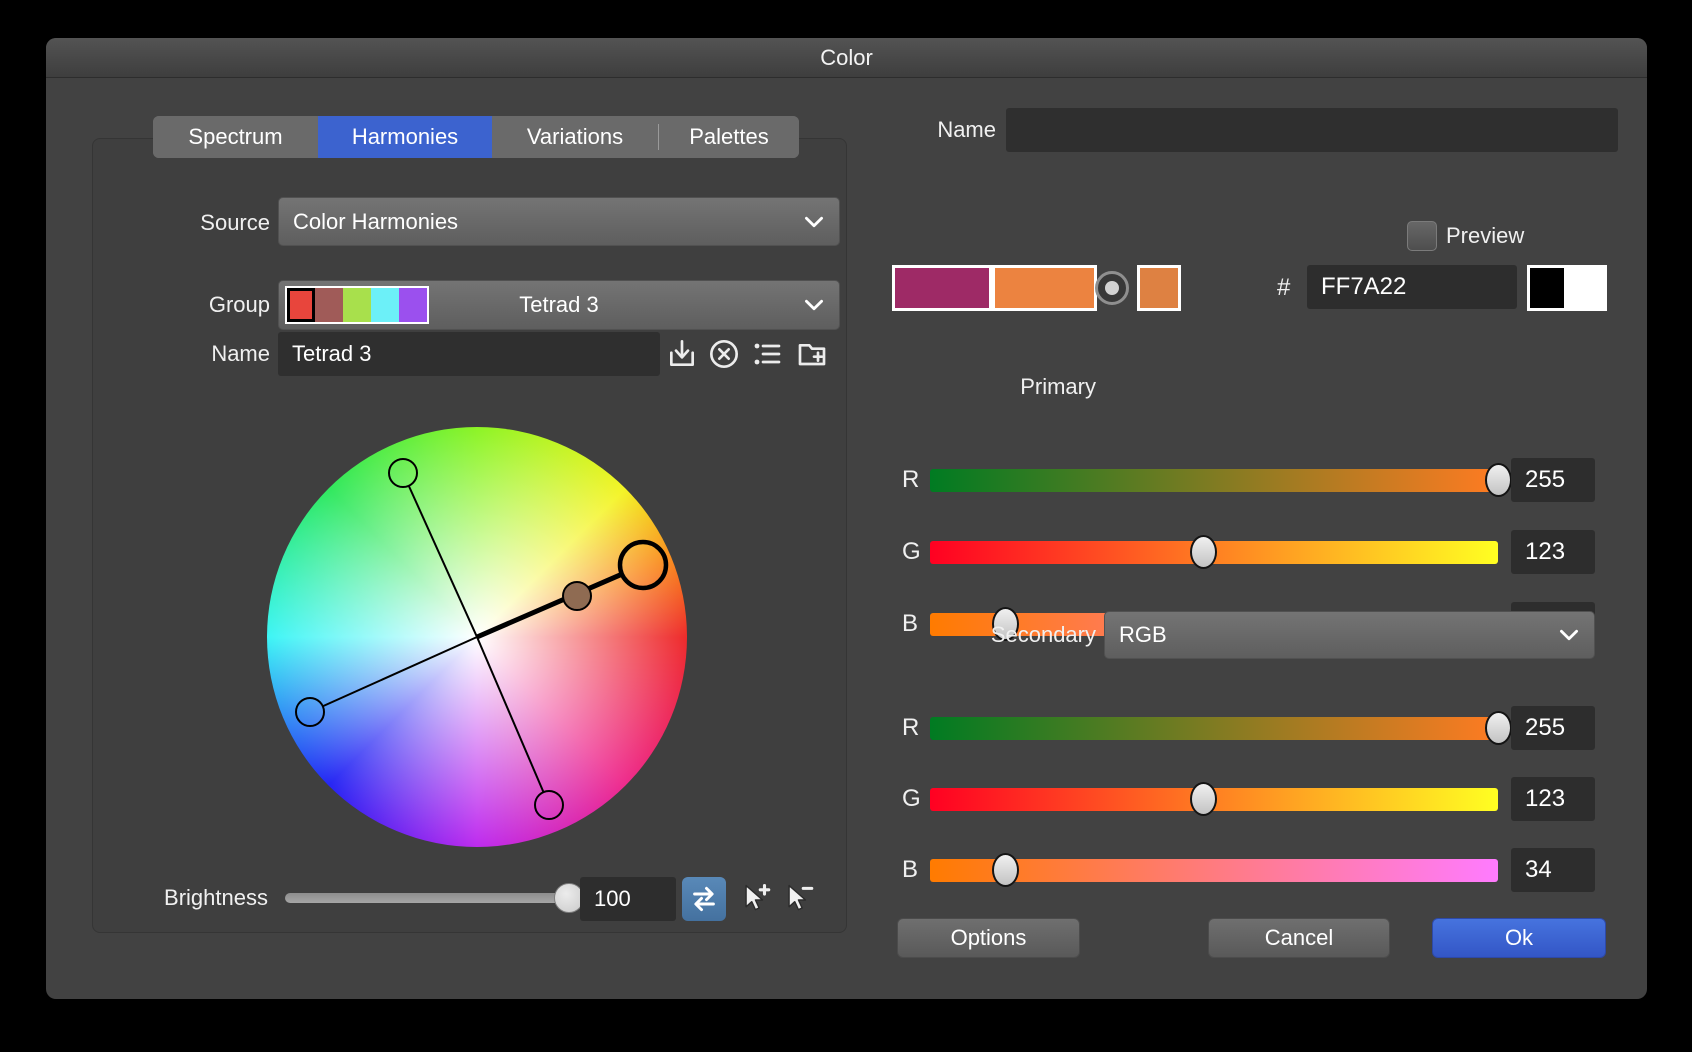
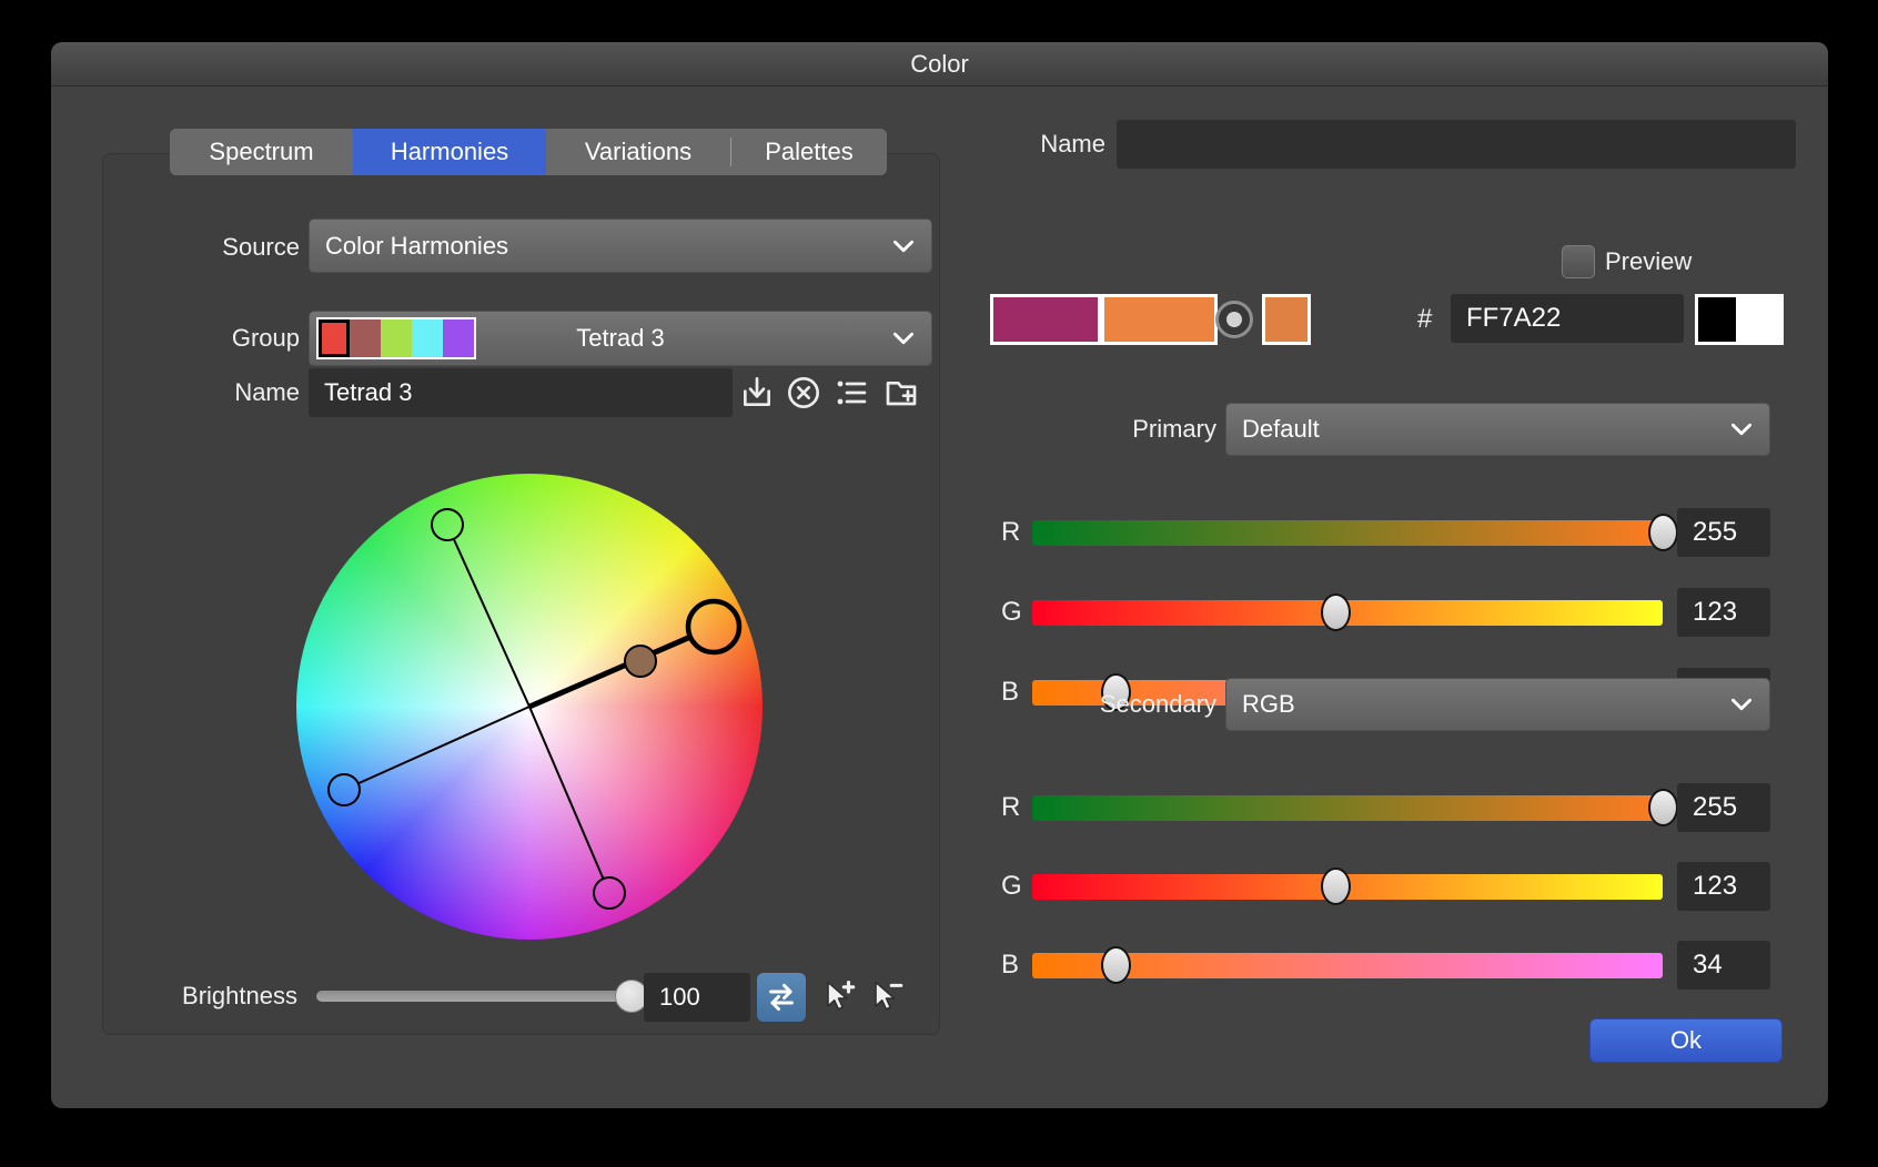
  Color
  Spectrum
  Harmonies
  Variations
  Palettes
  Source
  Color Harmonies
  Group
  Tetrad 3
  Name
  Tetrad 3
  Brightness
  100
  Name
  Preview
  #
  FF7A22
  Primary
+ Default
  R
  255
  G
  123
  B
  Secondary
  RGB
  R
  255
  G
  123
  B
  34
- Options
- Cancel
  Ok
